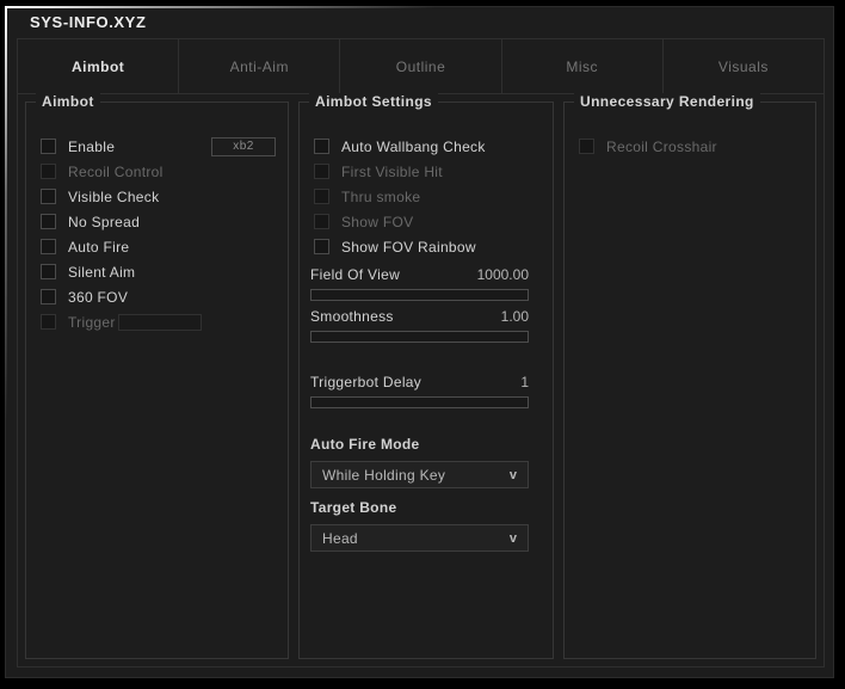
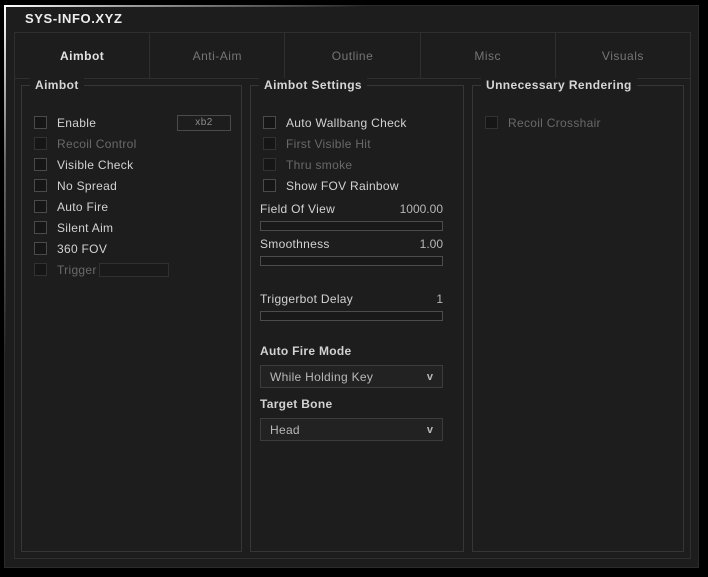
  SYS-INFO.XYZ
  Aimbot
  Anti-Aim
  Outline
  Misc
  Visuals
  Aimbot
  Enable
  xb2
  Recoil Control
  Visible Check
  No Spread
  Auto Fire
  Silent Aim
  360 FOV
  Trigger
  Aimbot Settings
  Auto Wallbang Check
  First Visible Hit
  Thru smoke
- Show FOV
  Show FOV Rainbow
  Field Of View
  1000.00
  Smoothness
  1.00
  Triggerbot Delay
  1
  Auto Fire Mode
  While Holding Key
  v
  Target Bone
  Head
  v
  Unnecessary Rendering
  Recoil Crosshair
